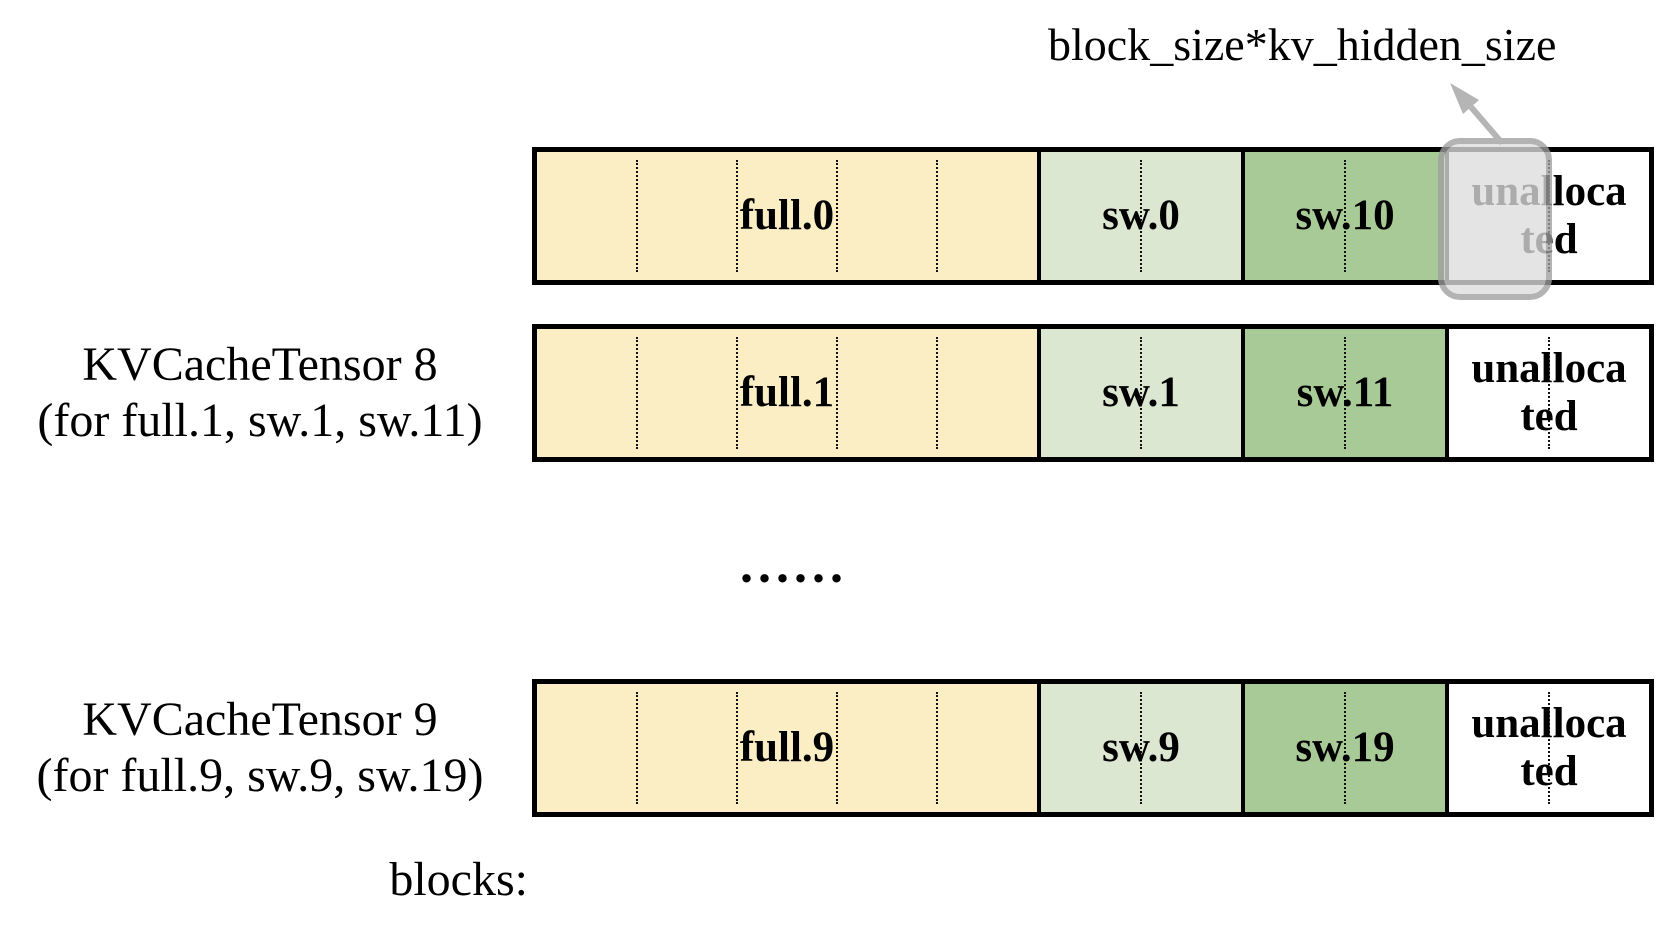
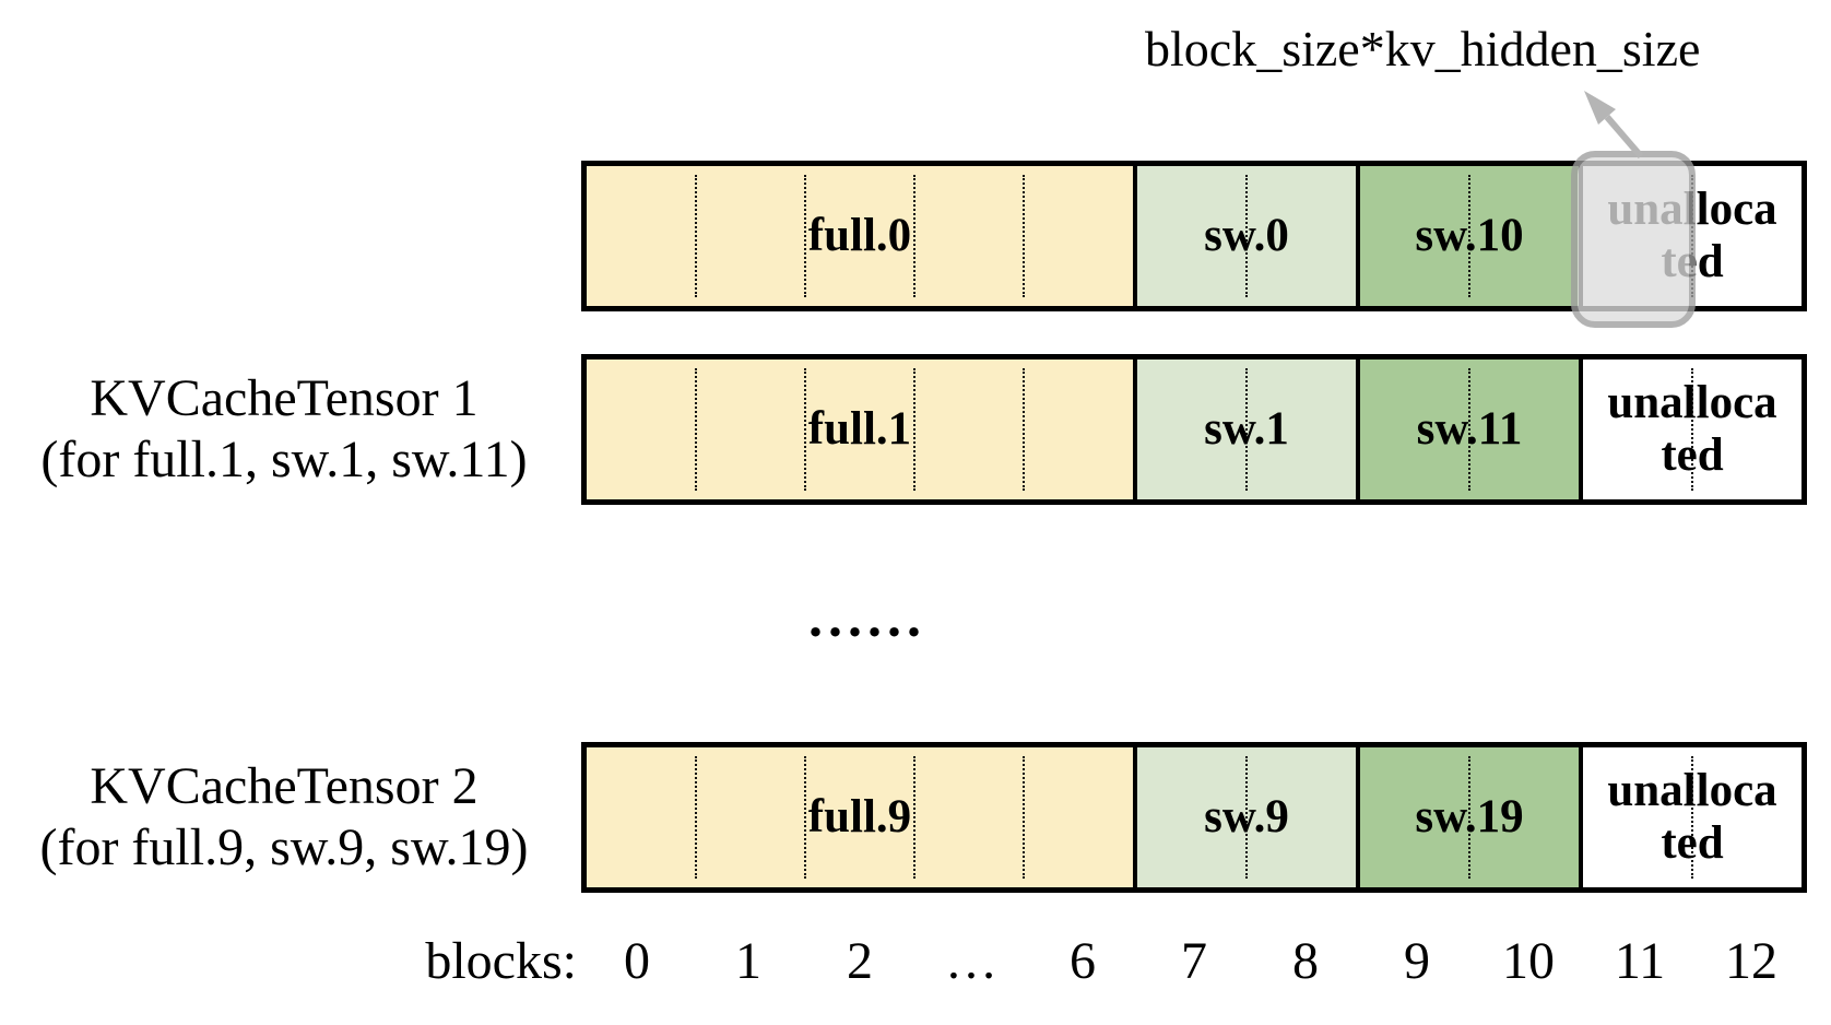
  block_size*kv_hidden_size
  full.0
  sw.0
  sw.10
  unalloca
  ted
- KVCacheTensor 8
+ KVCacheTensor 1
  (for full.1, sw.1, sw.11)
  full.1
  sw.1
  sw.11
  unalloca
  ted
  ......
- KVCacheTensor 9
+ KVCacheTensor 2
  (for full.9, sw.9, sw.19)
  full.9
  sw.9
  sw.19
  unalloca
  ted
  blocks:
+ 0
+ 1
+ 2
+ …
+ 6
+ 7
+ 8
+ 9
+ 10
+ 11
+ 12
